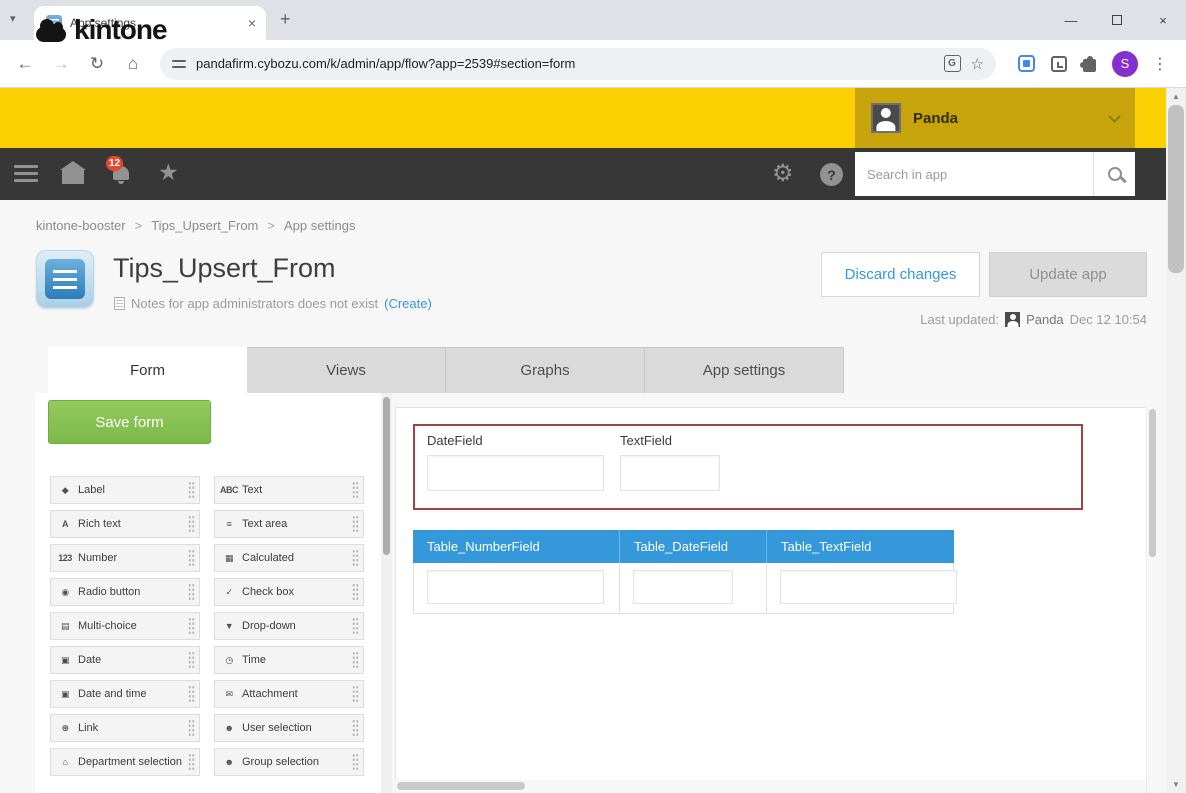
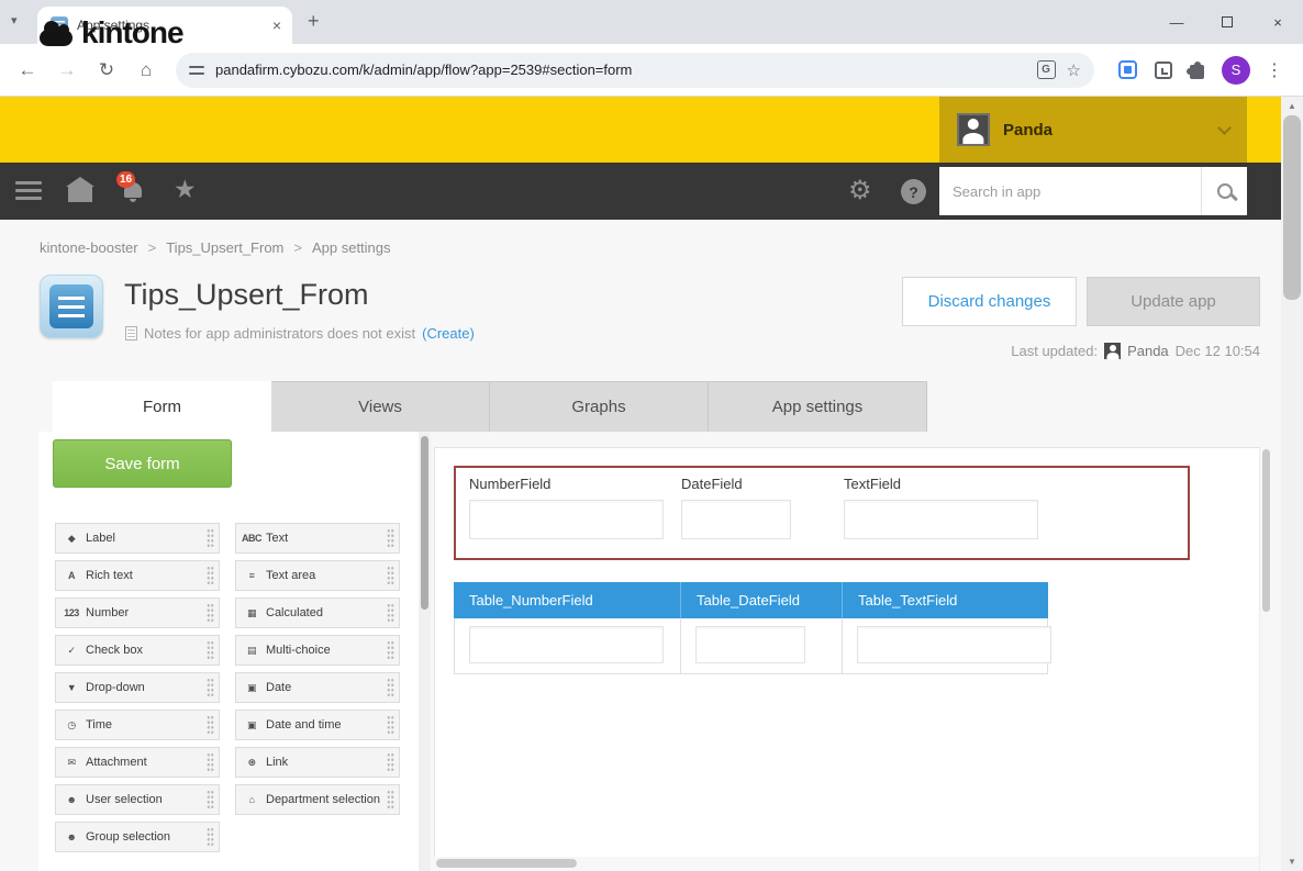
  ▾
  App settings
  ×
  +
  —
  ×
  ←
  →
  ↻
  ⌂
  pandafirm.cybozu.com/k/admin/app/flow?app=2539#section=form
  G
  ☆
  S
  ⋮
  kintone
  Panda
- 12
+ 16
  ★
  ⚙
  ?
  Search in app
  kintone-booster
  >
  Tips_Upsert_From
  >
  App settings
  Tips_Upsert_From
  Notes for app administrators does not exist
  (Create)
  Discard changes
  Update app
  Last updated:
  Panda
  Dec 12 10:54
  Form
  Views
  Graphs
  App settings
  Save form
  ◆
  Label
  ABC
  Text
  A
  Rich text
  ≡
  Text area
  123
  Number
  ▦
  Calculated
- ◉
- Radio button
  ✓
  Check box
  ▤
  Multi-choice
  ▼
  Drop-down
  ▣
  Date
  ◷
  Time
  ▣
  Date and time
  ✉
  Attachment
  ⊛
  Link
  ☻
  User selection
  ⌂
  Department selection
  ☻
  Group selection
+ NumberField
  DateField
  TextField
  Table_NumberField
  Table_DateField
  Table_TextField
  ▲
  ▼
